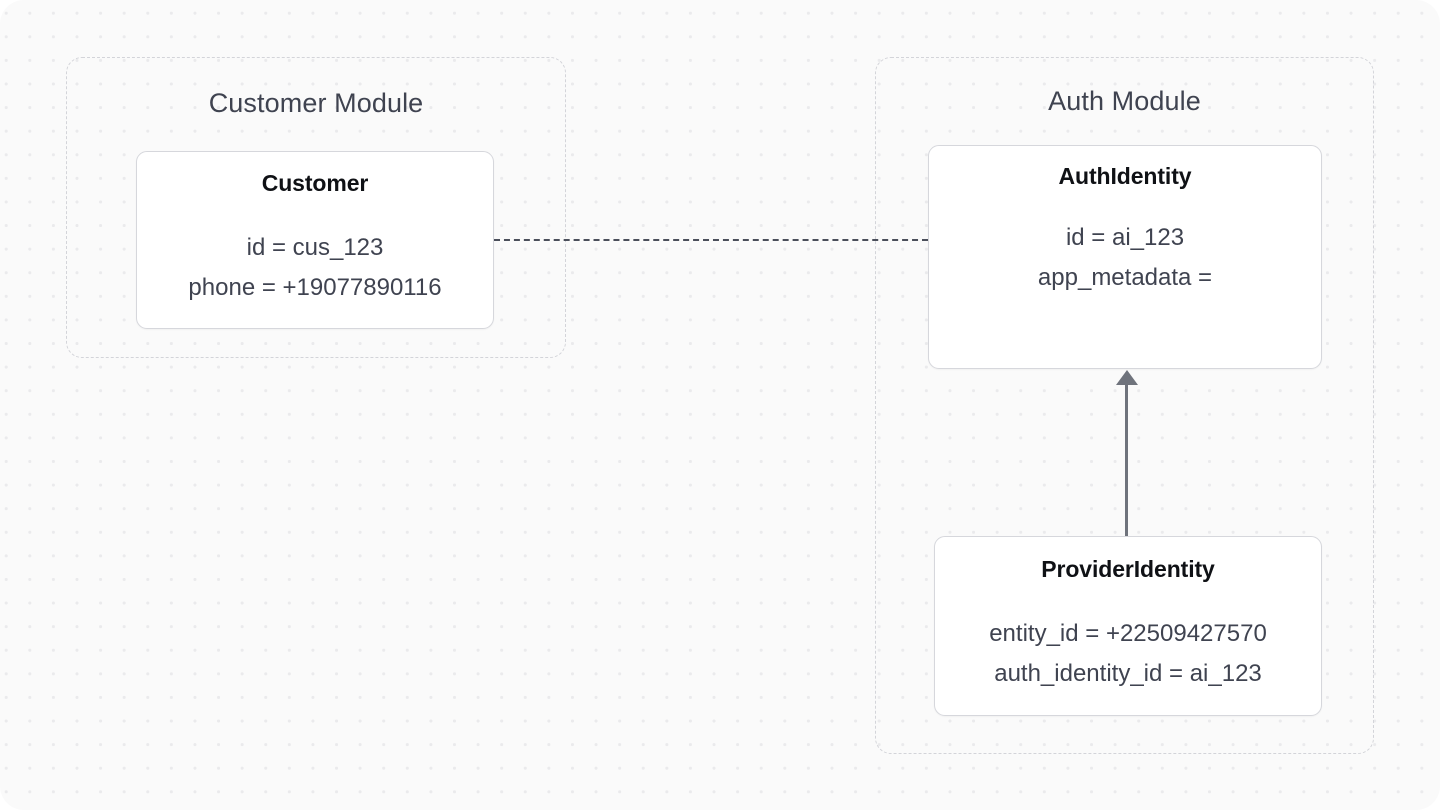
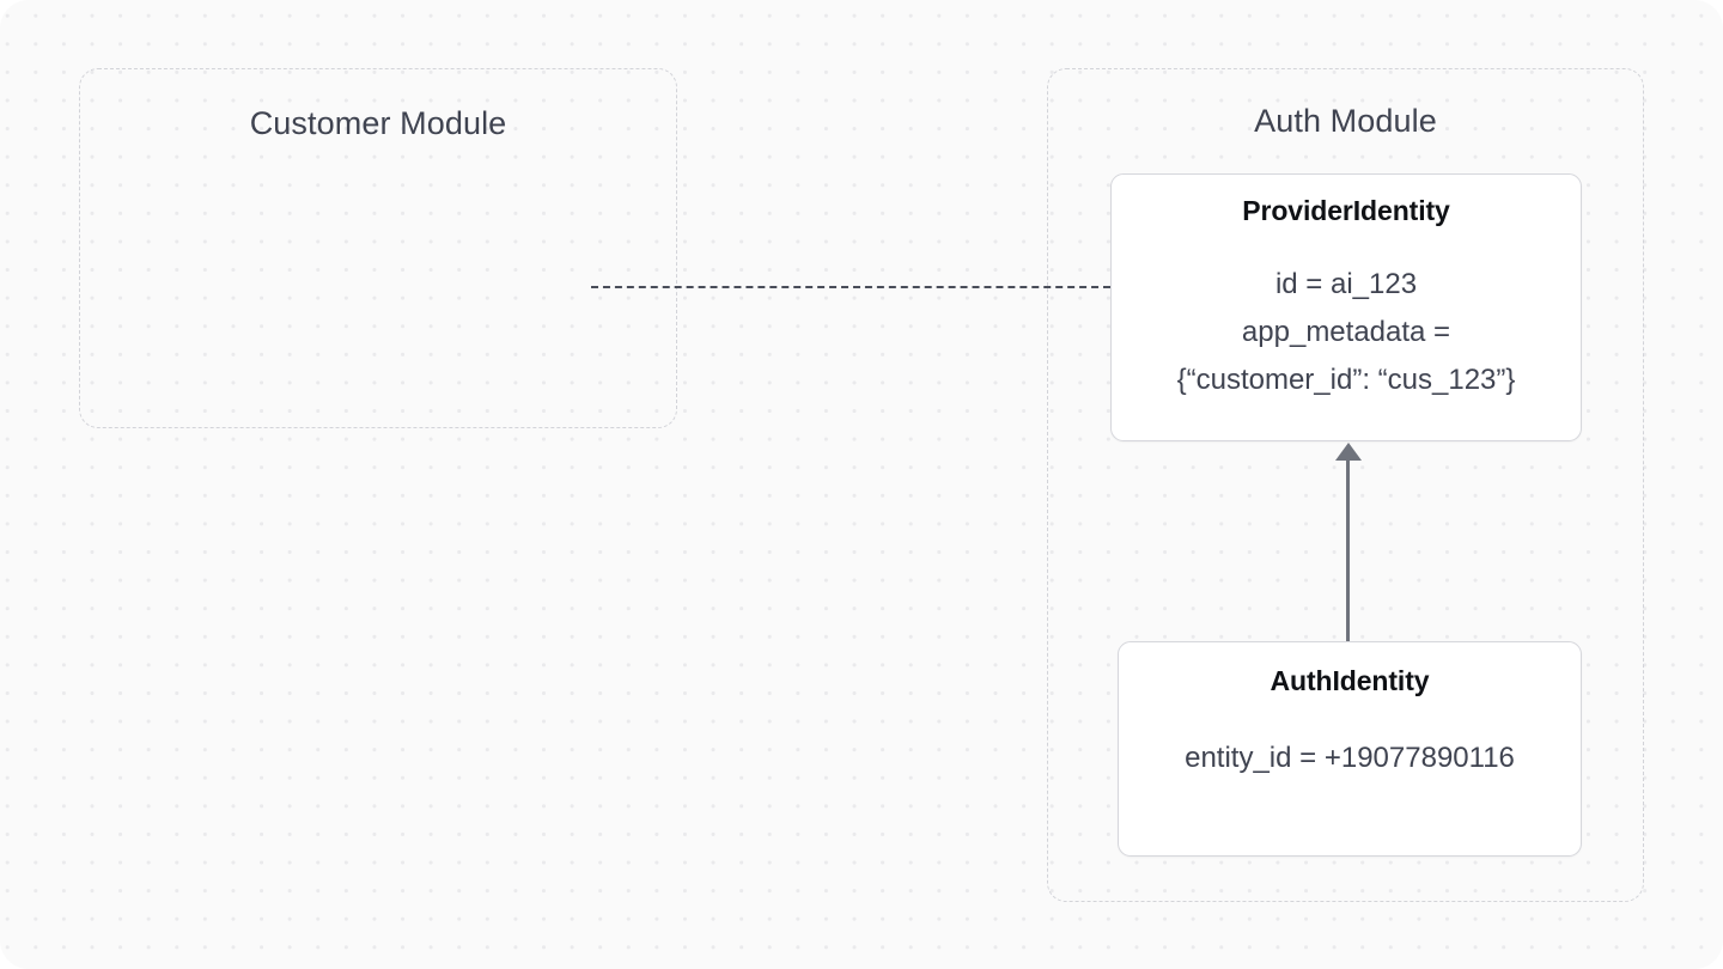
  Customer Module
- Customer
- id = cus_123
- phone = +19077890116
  Auth Module
- AuthIdentity
+ ProviderIdentity
  id = ai_123
  app_metadata =
+ {“customer_id”: “cus_123”}
- ProviderIdentity
+ AuthIdentity
- entity_id = +22509427570
+ entity_id = +19077890116
- auth_identity_id = ai_123
